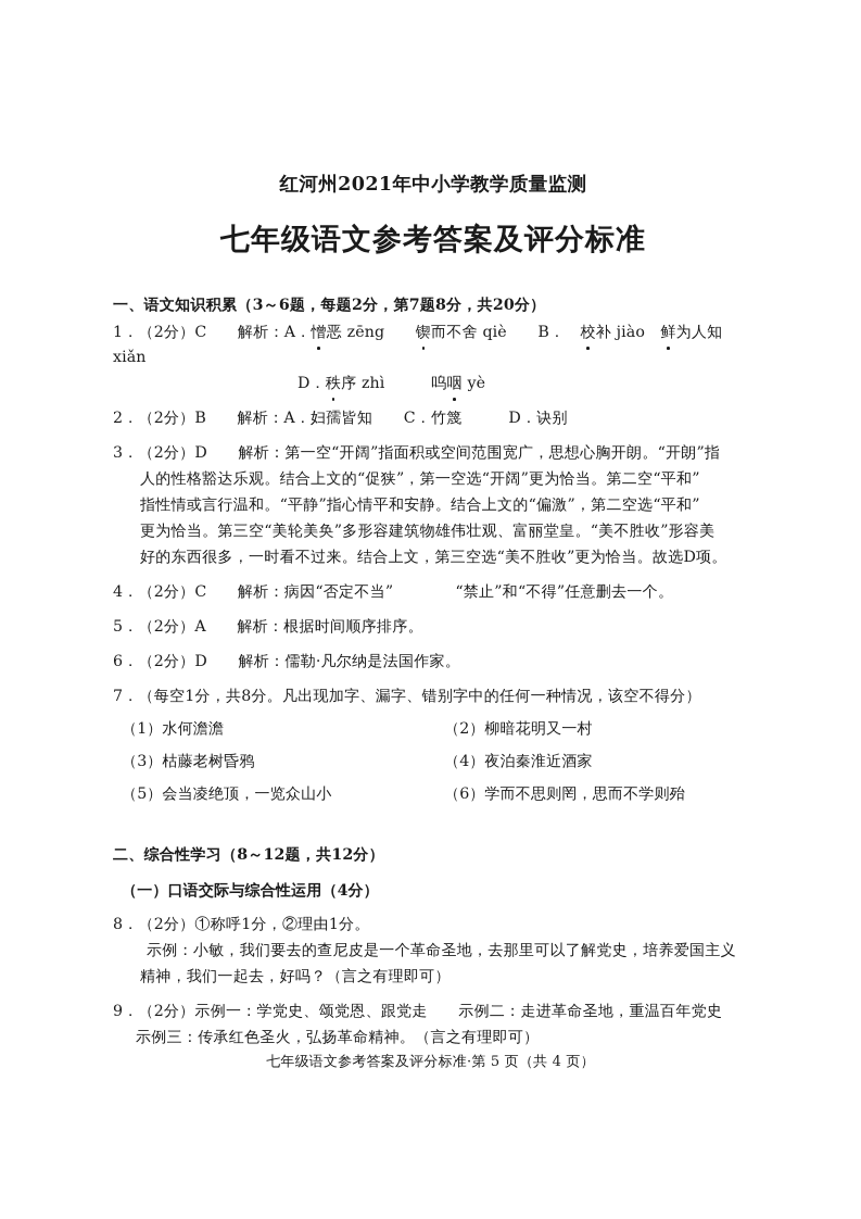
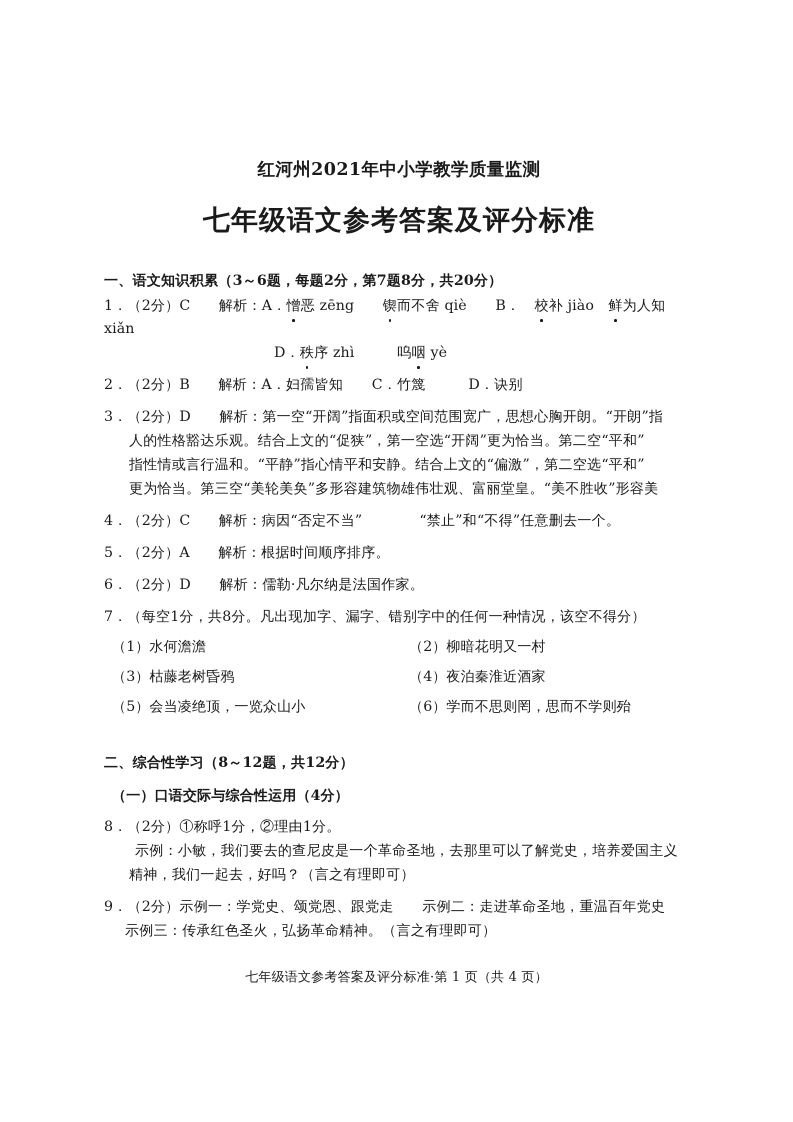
  红河州2021年中小学教学质量监测
  七年级语文参考答案及评分标准
  一、语文知识积累（3～6题，每题2分，第7题8分，共20分）
  1．（2分）C 解析：A．憎恶 zēng 锲而不舍 qiè B． 校补 jiào 鲜为人知 xiǎn
  D．秩序 zhì 呜咽 yè
  2．（2分）B 解析：A．妇孺皆知 C．竹篾 D．诀别
  3．（2分）D 解析：第一空“开阔”指面积或空间范围宽广，思想心胸开朗。“开朗”指
  人的性格豁达乐观。结合上文的“促狭”，第一空选“开阔”更为恰当。第二空“平和”
  指性情或言行温和。“平静”指心情平和安静。结合上文的“偏激”，第二空选“平和”
  更为恰当。第三空“美轮美奂”多形容建筑物雄伟壮观、富丽堂皇。“美不胜收”形容美
- 好的东西很多，一时看不过来。结合上文，第三空选“美不胜收”更为恰当。故选D项。
  4．（2分）C 解析：病因“否定不当” “禁止”和“不得”任意删去一个。
  5．（2分）A 解析：根据时间顺序排序。
  6．（2分）D 解析：儒勒·凡尔纳是法国作家。
  7．（每空1分，共8分。凡出现加字、漏字、错别字中的任何一种情况，该空不得分）
  （1）水何澹澹
  （2）柳暗花明又一村
  （3）枯藤老树昏鸦
  （4）夜泊秦淮近酒家
  （5）会当凌绝顶，一览众山小
  （6）学而不思则罔，思而不学则殆
  二、综合性学习（8～12题，共12分）
  （一）口语交际与综合性运用（4分）
  8．（2分）①称呼1分，②理由1分。
  示例：小敏，我们要去的查尼皮是一个革命圣地，去那里可以了解党史，培养爱国主义
  精神，我们一起去，好吗？（言之有理即可）
  9．（2分）示例一：学党史、颂党恩、跟党走 示例二：走进革命圣地，重温百年党史
  示例三：传承红色圣火，弘扬革命精神。（言之有理即可）
- 七年级语文参考答案及评分标准·第 5 页（共 4 页）
+ 七年级语文参考答案及评分标准·第 1 页（共 4 页）
